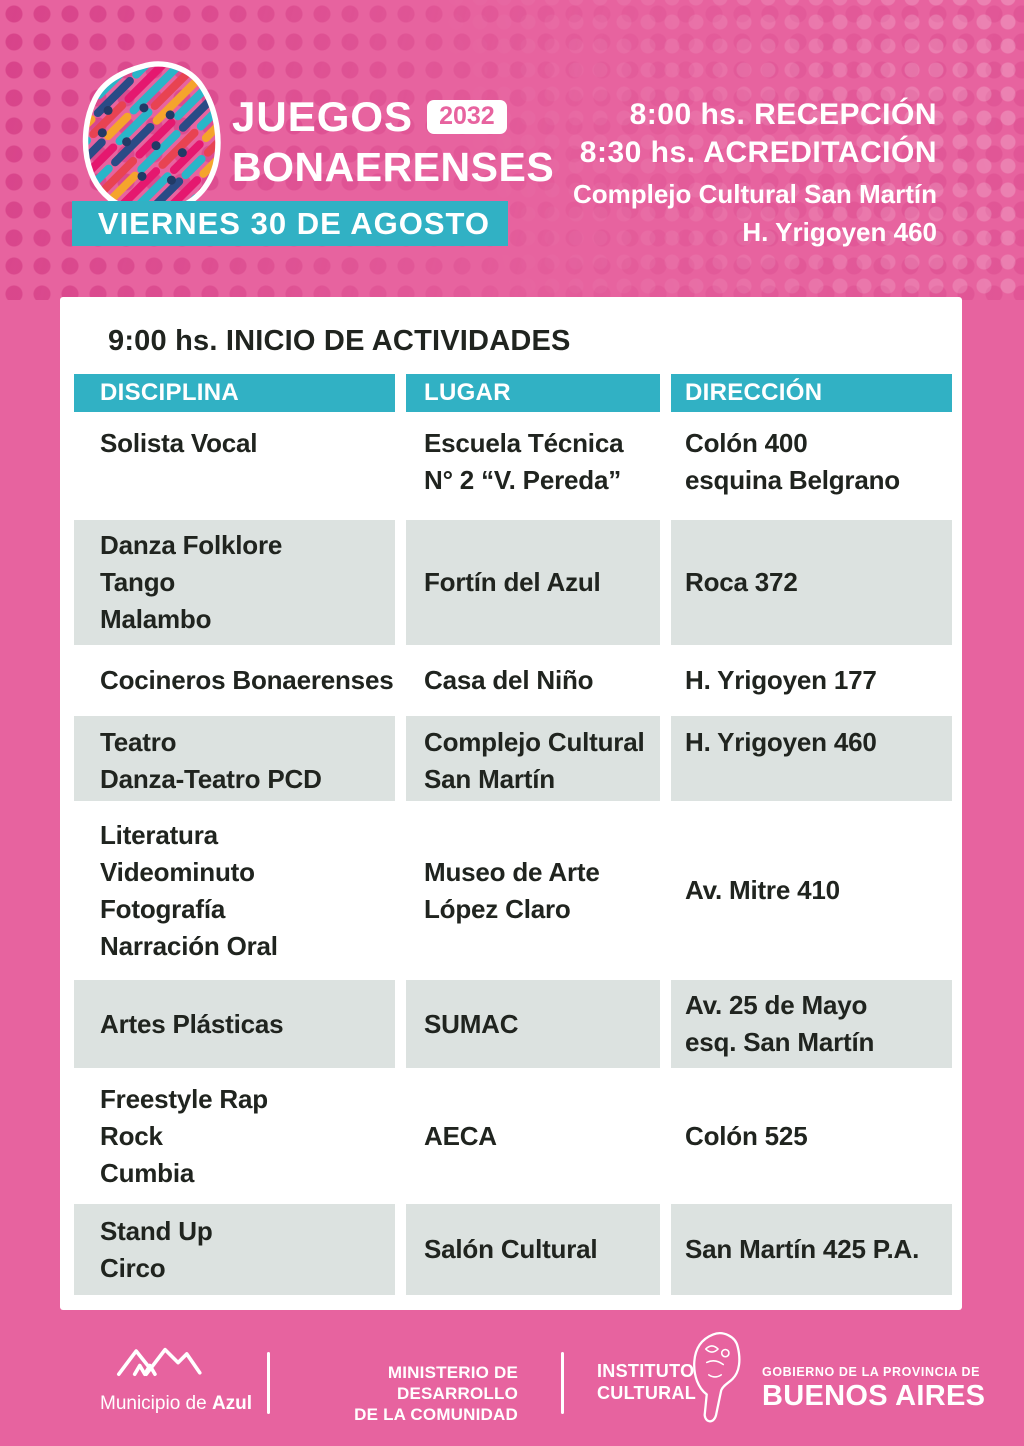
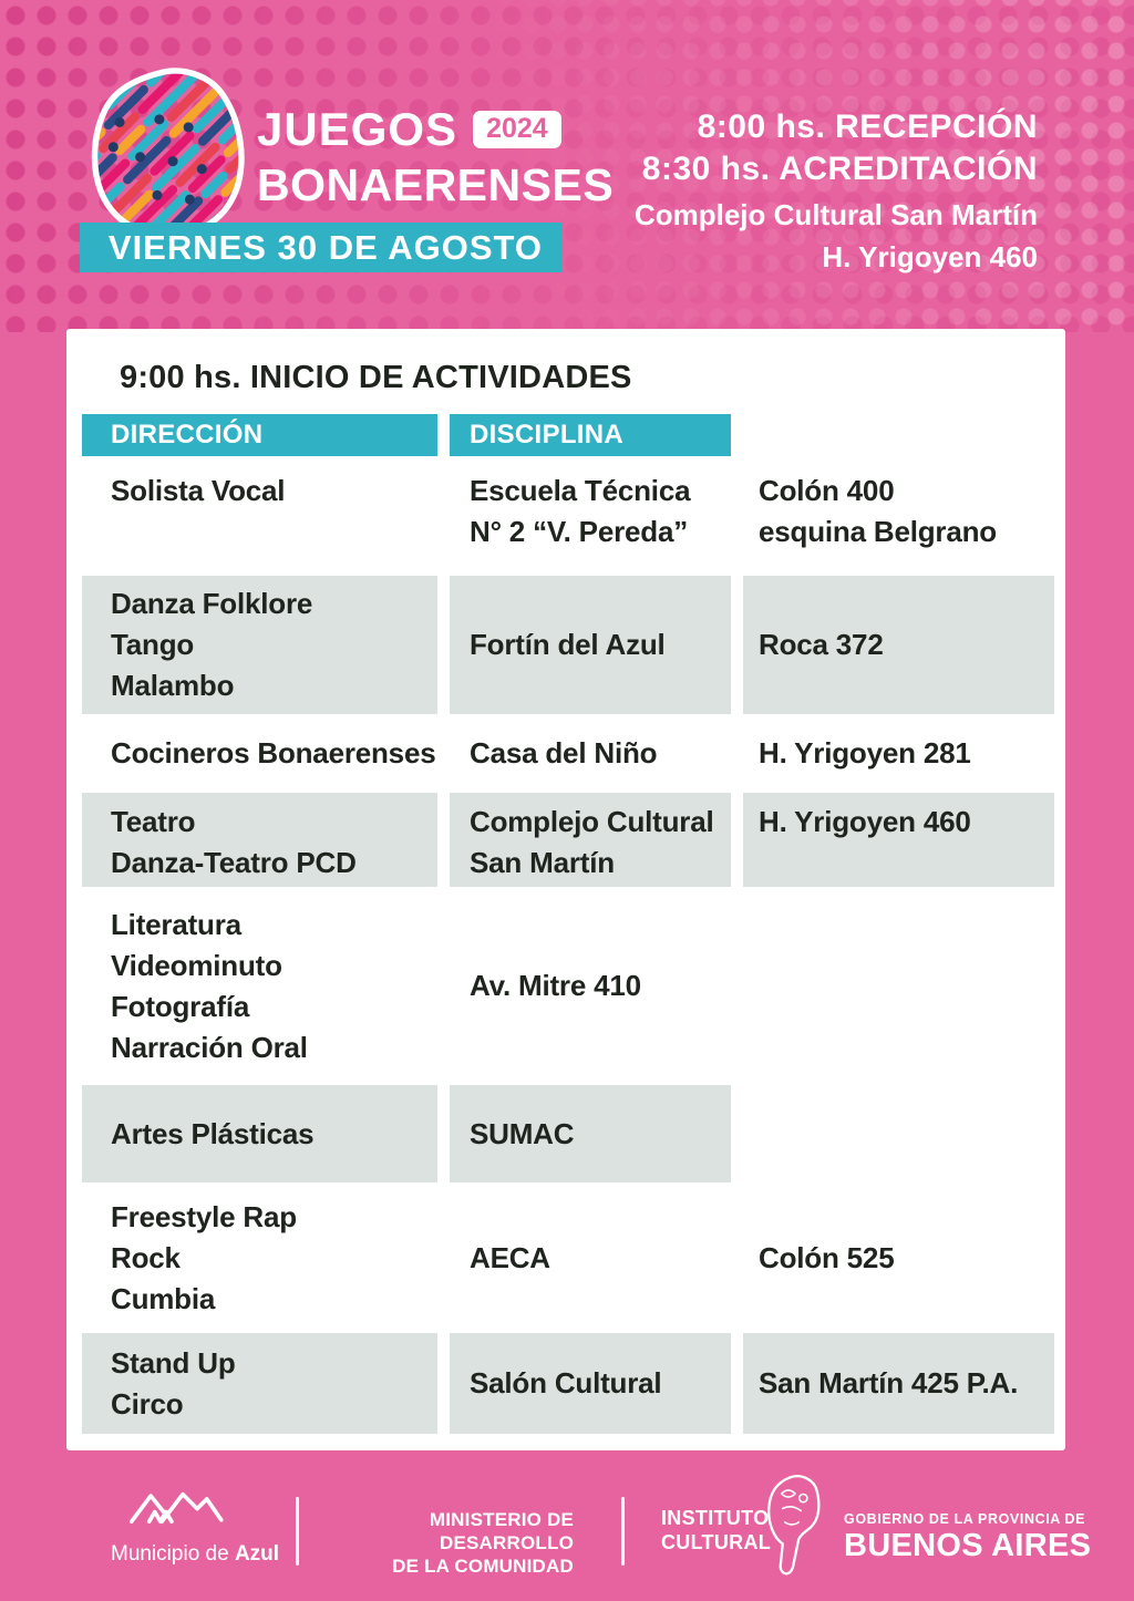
  JUEGOS
- 2032
+ 2024
  BONAERENSES
  VIERNES 30 DE AGOSTO
  8:00 hs. RECEPCIÓN
  8:30 hs. ACREDITACIÓN
  Complejo Cultural San Martín
  H. Yrigoyen 460
  9:00 hs. INICIO DE ACTIVIDADES
- DISCIPLINA
+ DIRECCIÓN
- LUGAR
- DIRECCIÓN
+ DISCIPLINA
  Solista Vocal
  Escuela Técnica
  N° 2 “V. Pereda”
  Colón 400
  esquina Belgrano
  Danza Folklore
  Tango
  Malambo
  Fortín del Azul
  Roca 372
  Cocineros Bonaerenses
  Casa del Niño
- H. Yrigoyen 177
+ H. Yrigoyen 281
  Teatro
  Danza-Teatro PCD
  Complejo Cultural
  San Martín
  H. Yrigoyen 460
  Literatura
  Videominuto
  Fotografía
  Narración Oral
- Museo de Arte
- López Claro
  Av. Mitre 410
  Artes Plásticas
  SUMAC
- Av. 25 de Mayo
- esq. San Martín
  Freestyle Rap
  Rock
  Cumbia
  AECA
  Colón 525
  Stand Up
  Circo
  Salón Cultural
  San Martín 425 P.A.
  Municipio de Azul
  MINISTERIO DE DESARROLLO
  DE LA COMUNIDAD
  INSTITUTO
  CULTURAL
  GOBIERNO DE LA PROVINCIA DE
  BUENOS AIRES
